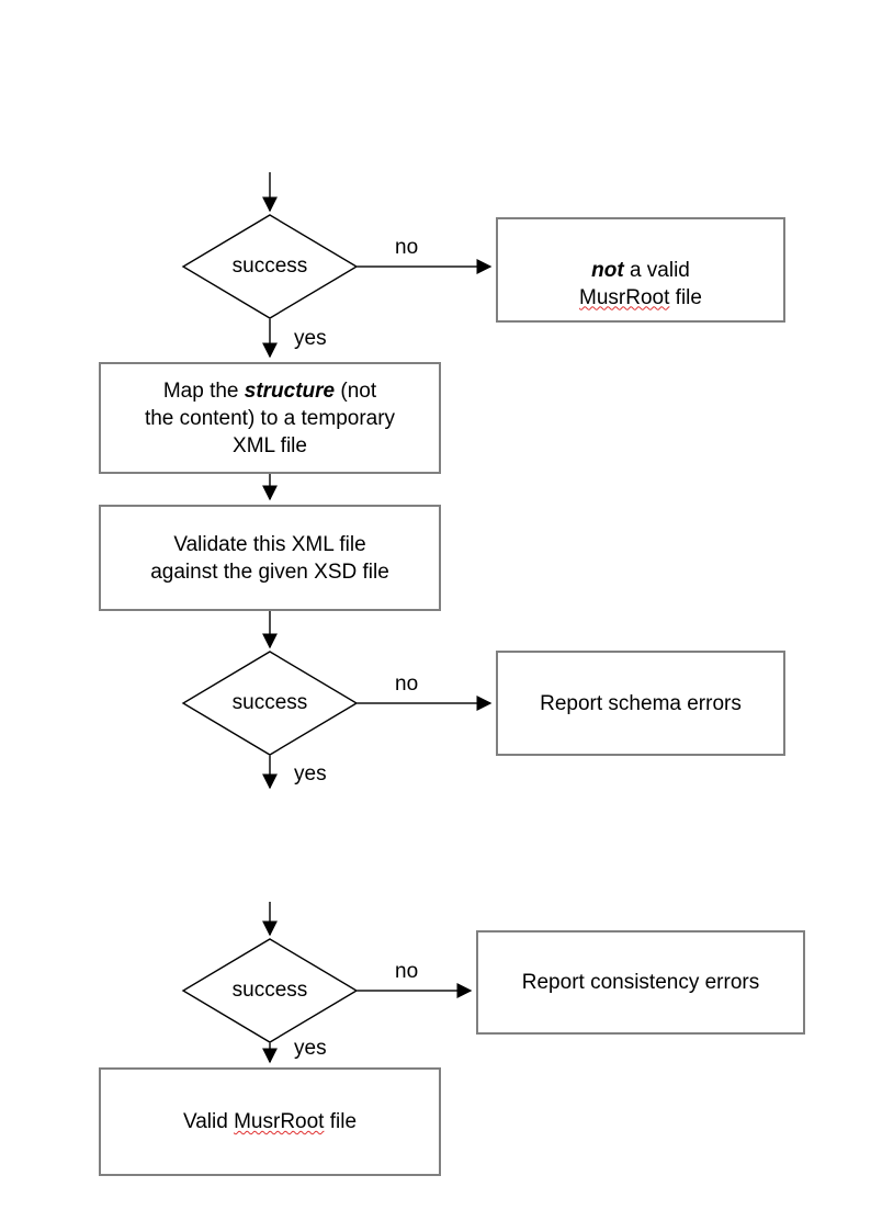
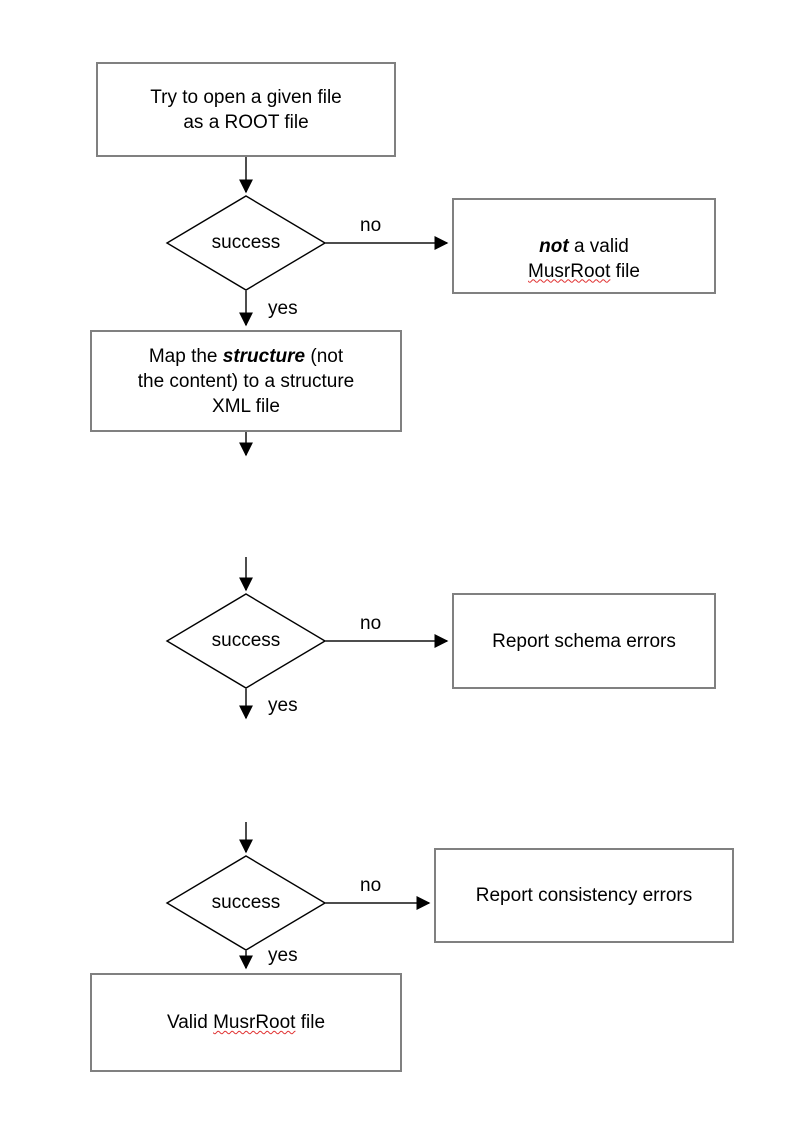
+ Try to open a given file
+ as a ROOT file
  success
  no
  yes
  not a valid
  MusrRoot file
  Map the structure (not
- the content) to a temporary
+ the content) to a structure
  XML file
- Validate this XML file
- against the given XSD file
  success
  no
  yes
  Report schema errors
  success
  no
  yes
  Report consistency errors
  Valid MusrRoot file
